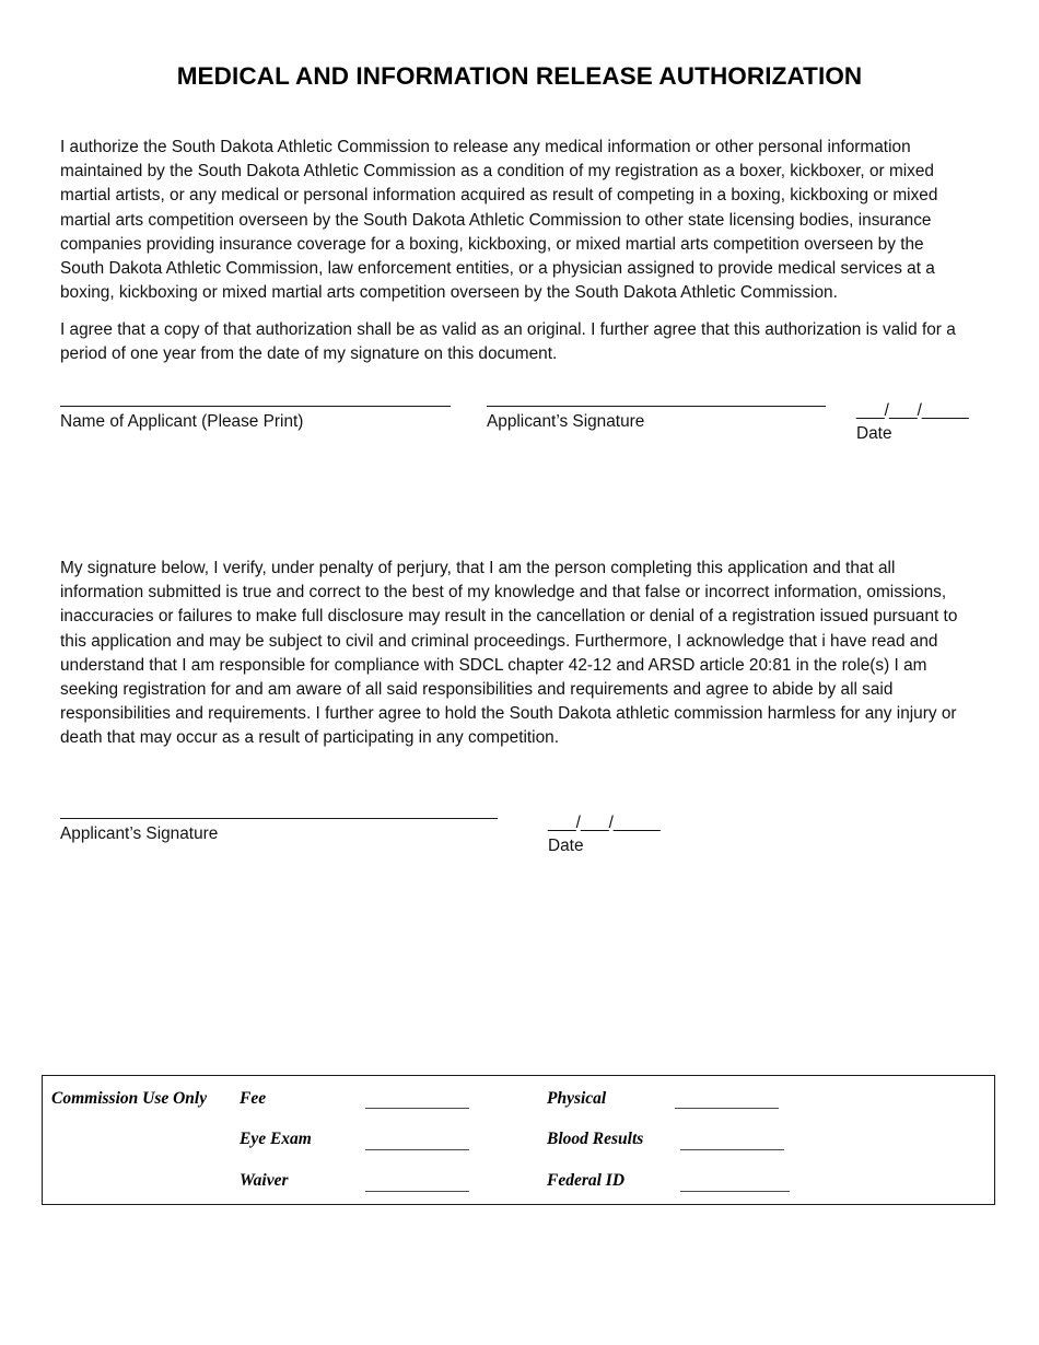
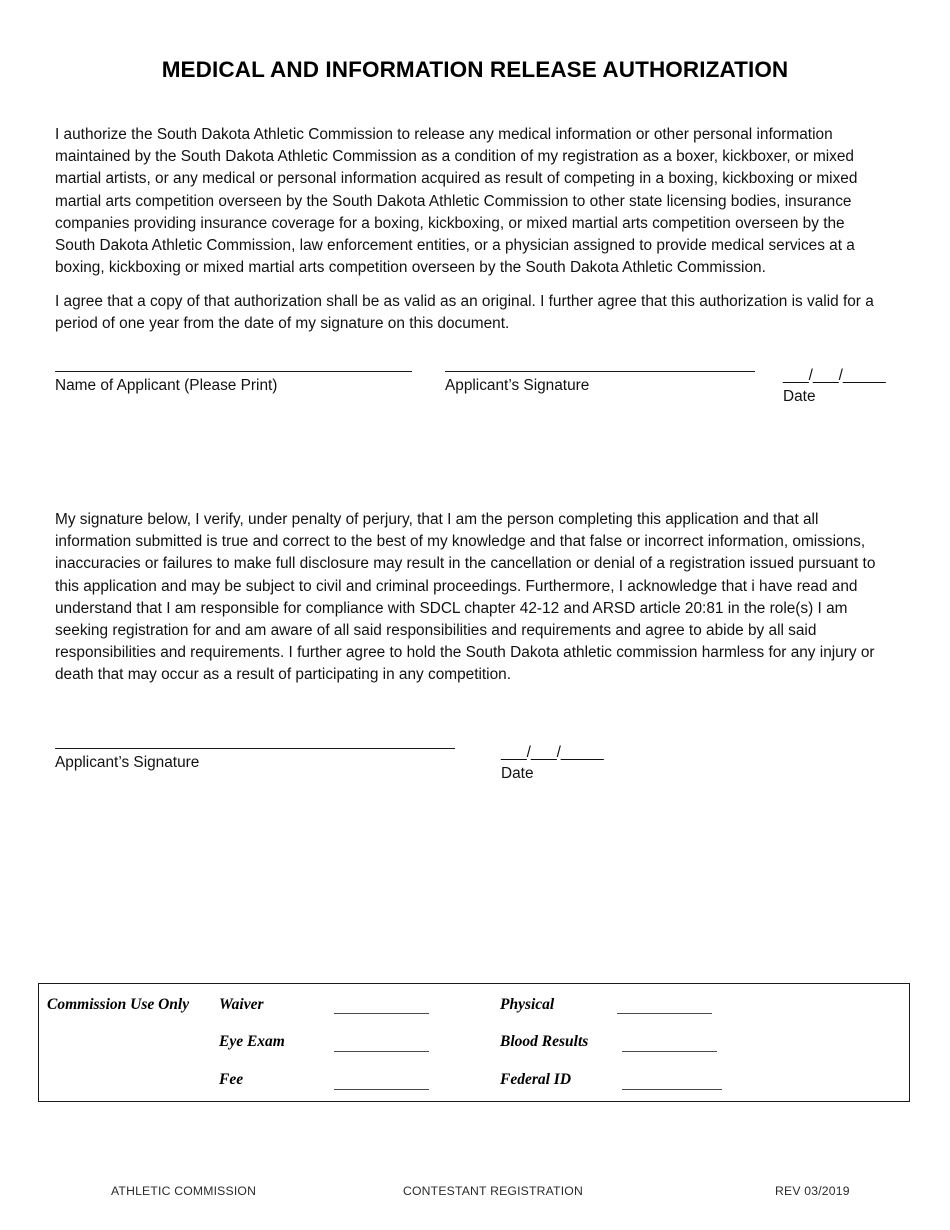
  MEDICAL AND INFORMATION RELEASE AUTHORIZATION
  I authorize the South Dakota Athletic Commission to release any medical information or other personal information maintained by the South Dakota Athletic Commission as a condition of my registration as a boxer, kickboxer, or mixed martial artists, or any medical or personal information acquired as result of competing in a boxing, kickboxing or mixed martial arts competition overseen by the South Dakota Athletic Commission to other state licensing bodies, insurance companies providing insurance coverage for a boxing, kickboxing, or mixed martial arts competition overseen by the South Dakota Athletic Commission, law enforcement entities, or a physician assigned to provide medical services at a boxing, kickboxing or mixed martial arts competition overseen by the South Dakota Athletic Commission.
  I agree that a copy of that authorization shall be as valid as an original. I further agree that this authorization is valid for a period of one year from the date of my signature on this document.
  Name of Applicant (Please Print)
  Applicant’s Signature
  ___/___/_____
  Date
  My signature below, I verify, under penalty of perjury, that I am the person completing this application and that all information submitted is true and correct to the best of my knowledge and that false or incorrect information, omissions, inaccuracies or failures to make full disclosure may result in the cancellation or denial of a registration issued pursuant to this application and may be subject to civil and criminal proceedings. Furthermore, I acknowledge that i have read and understand that I am responsible for compliance with SDCL chapter 42-12 and ARSD article 20:81 in the role(s) I am seeking registration for and am aware of all said responsibilities and requirements and agree to abide by all said responsibilities and requirements. I further agree to hold the South Dakota athletic commission harmless for any injury or death that may occur as a result of participating in any competition.
  Applicant’s Signature
  ___/___/_____
  Date
  Commission Use Only
- Fee
+ Waiver
  Eye Exam
- Waiver
+ Fee
  Physical
  Blood Results
  Federal ID
+ ATHLETIC COMMISSION
+ CONTESTANT REGISTRATION
+ REV 03/2019
